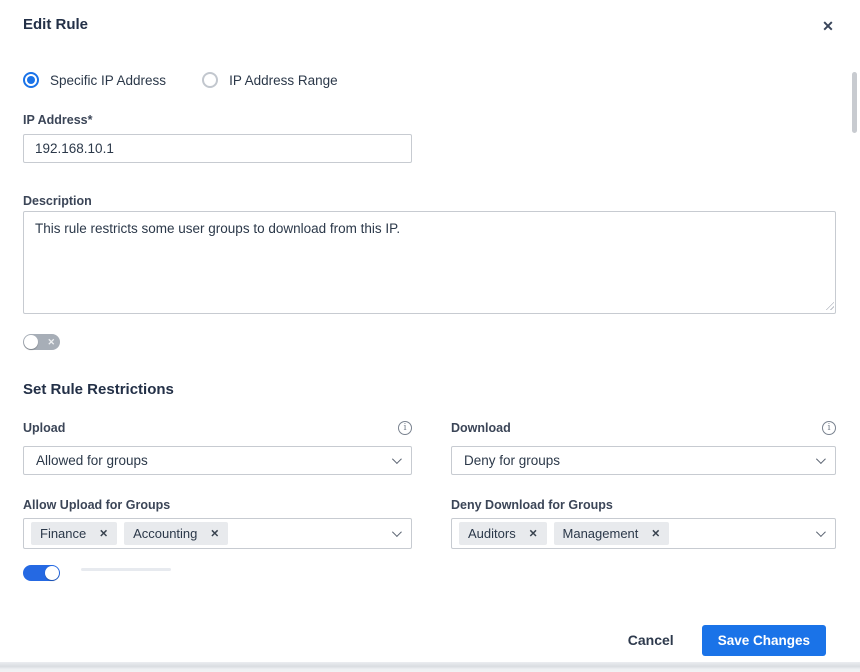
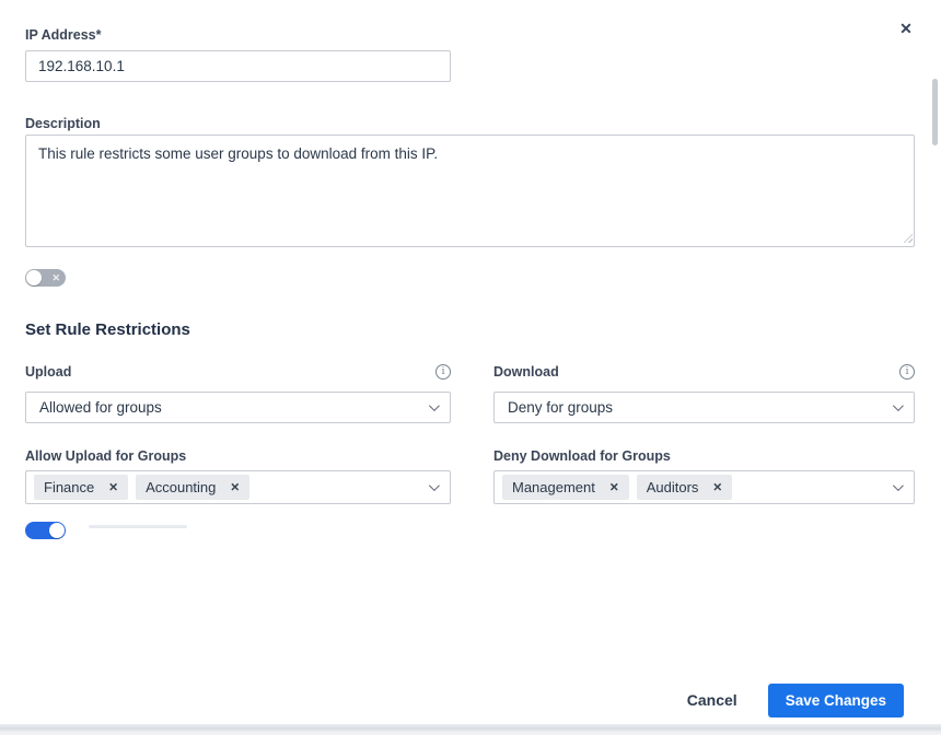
- Edit Rule
- Specific IP Address
- IP Address Range
  IP Address*
  192.168.10.1
  Description
  This rule restricts some user groups to download from this IP.
  ✕
  Set Rule Restrictions
  Upload
  i
  Allowed for groups
  Download
  i
  Deny for groups
  Allow Upload for Groups
  Finance
  ✕
  Accounting
  ✕
  Deny Download for Groups
- Auditors
+ Management
  ✕
- Management
+ Auditors
  ✕
  ✕
  Cancel
  Save Changes
